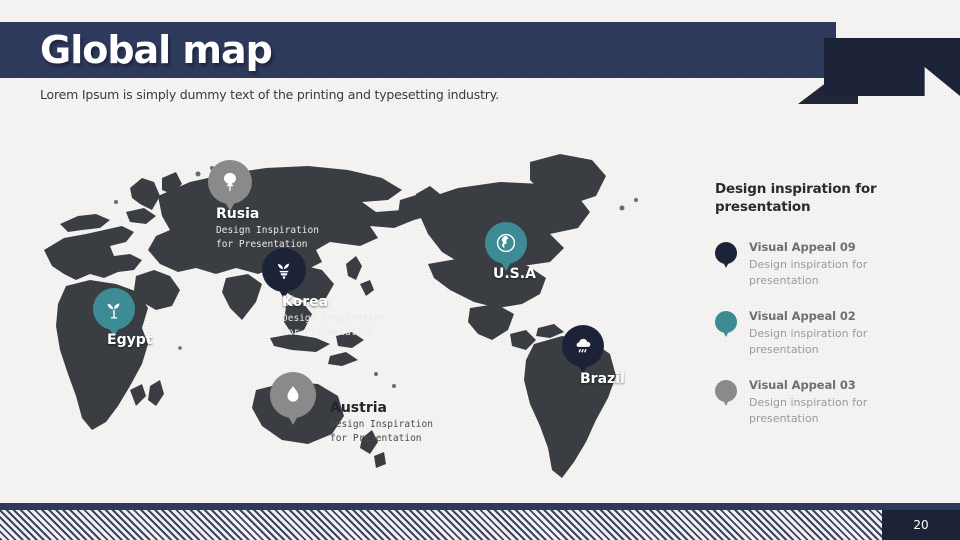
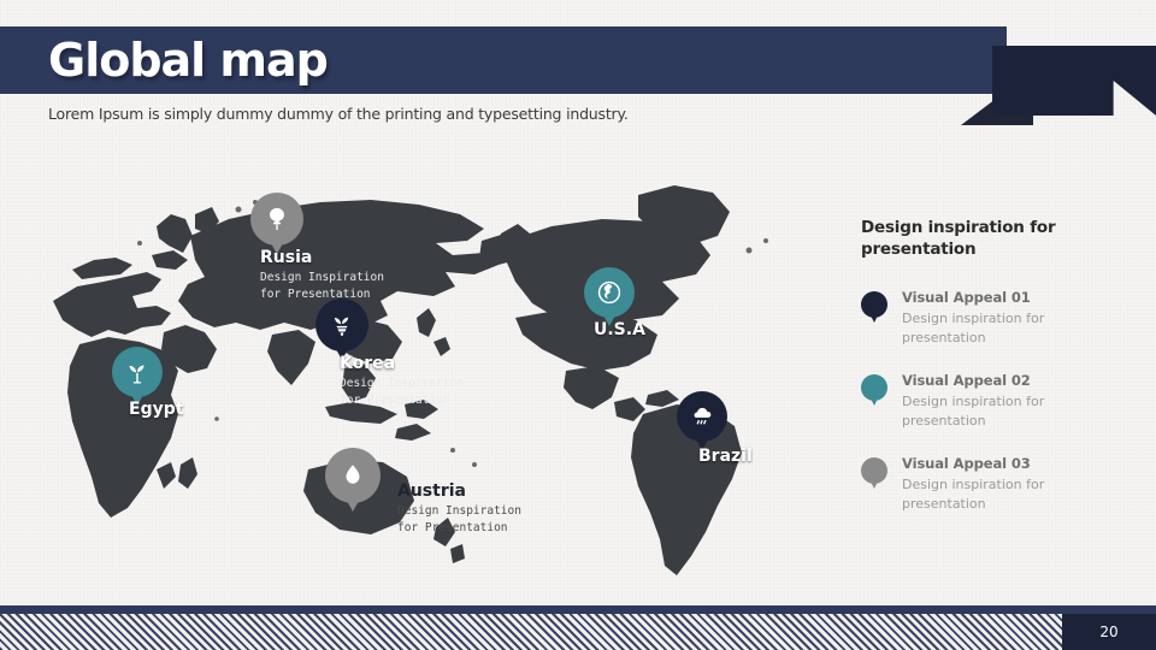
  Global map
- Lorem Ipsum is simply dummy text of the printing and typesetting industry.
+ Lorem Ipsum is simply dummy dummy of the printing and typesetting industry.
  Rusia
  Design Inspiration
  for Presentation
  Korea
  Design Inspiration
  for Presentation
  Egypt
  Austria
  Design Inspiration
  for Presentation
  U.S.A
  Brazil
  Design inspiration for presentation
- Visual Appeal 09
+ Visual Appeal 01
  Design inspiration for presentation
  Visual Appeal 02
  Design inspiration for presentation
  Visual Appeal 03
  Design inspiration for presentation
  20
